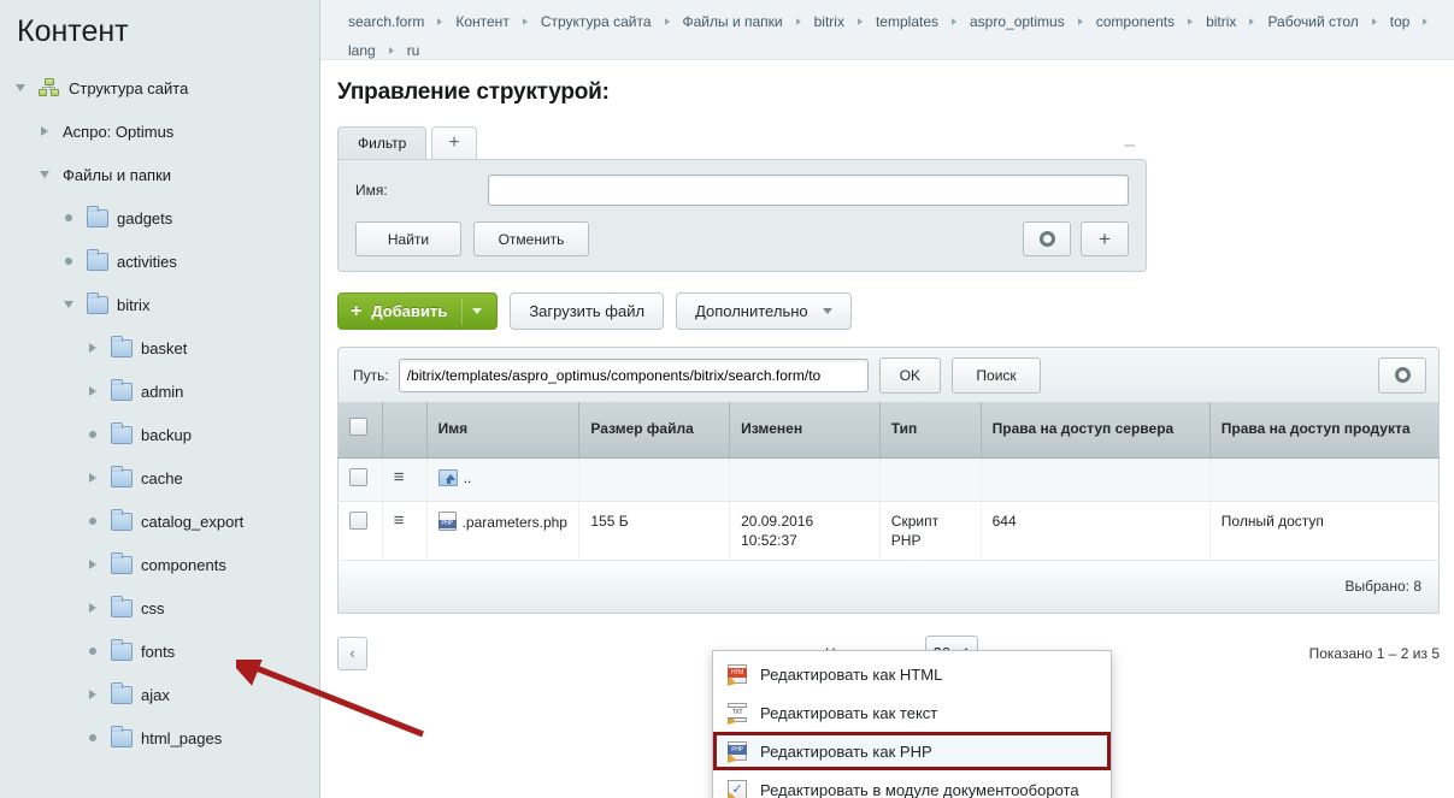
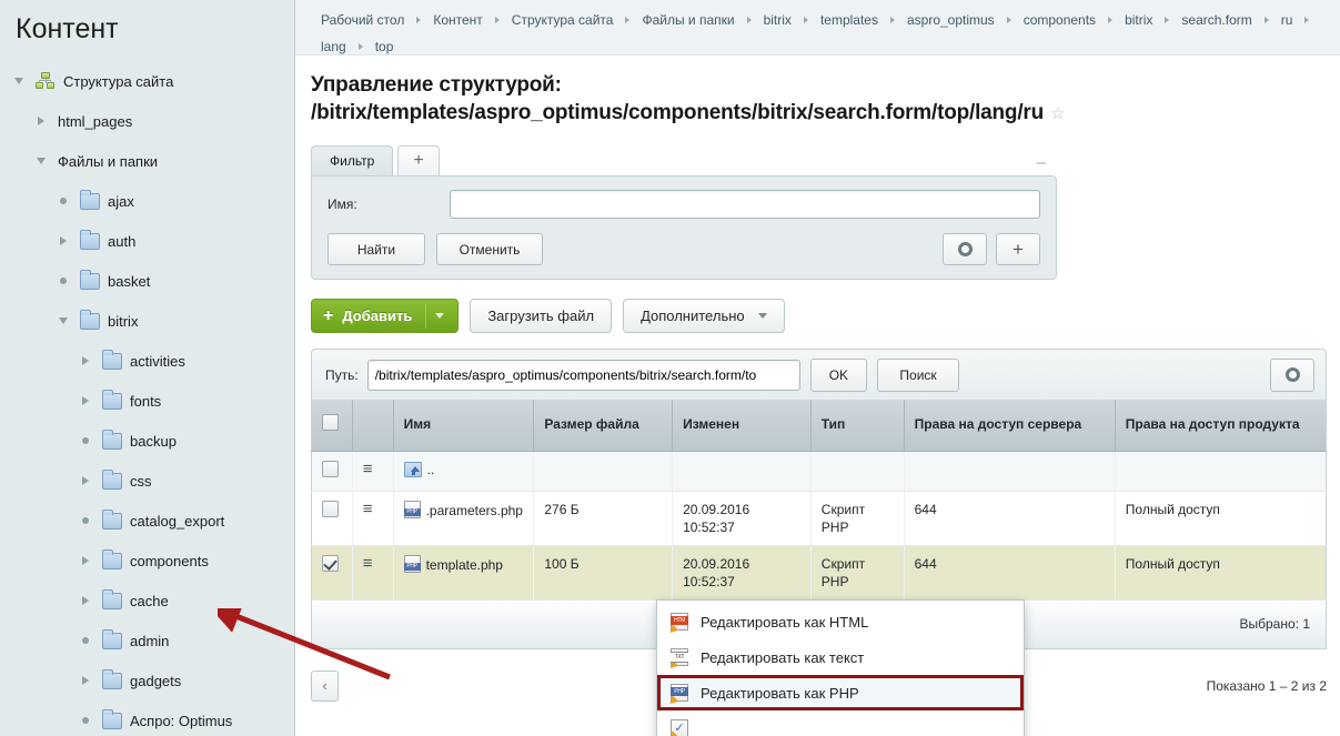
  Контент
  Структура сайта
- Аспро: Optimus
+ html_pages
  Файлы и папки
- gadgets
+ ajax
+ auth
- activities
+ basket
  bitrix
- basket
+ activities
- admin
+ fonts
  backup
- cache
+ css
  catalog_export
  components
- css
+ cache
- fonts
+ admin
- ajax
+ gadgets
- html_pages
+ Аспро: Optimus
- search.form
+ Рабочий стол
  Контент
  Структура сайта
  Файлы и папки
  bitrix
  templates
  aspro_optimus
  components
  bitrix
- Рабочий стол
+ search.form
- top
+ ru
  lang
- ru
+ top
  Управление структурой:
+ /bitrix/templates/aspro_optimus/components/bitrix/search.form/top/lang/ru ☆
  Фильтр
  +
  –
  Имя:
  Найти
  Отменить
  +
  +
  Добавить
  Загрузить файл
  Дополнительно
  Путь:
  /bitrix/templates/aspro_optimus/components/bitrix/search.form/to
  OK
  Поиск
  		Имя	Размер файла	Изменен	Тип	Права на доступ сервера	Права на доступ продукта
  	≡	..
- 	≡	.parameters.php	155 Б	20.09.2016 10:52:37	Скрипт PHP	644	Полный доступ
+ 	≡	.parameters.php	276 Б	20.09.2016 10:52:37	Скрипт PHP	644	Полный доступ
+ 	≡	template.php	100 Б	20.09.2016 10:52:37	Скрипт PHP	644	Полный доступ
- Выбрано: 8
+ Выбрано: 1
  ‹
- Показано 1 – 2 из 5
+ Показано 1 – 2 из 2
  Редактировать как HTML
  Редактировать как текст
  Редактировать как PHP
- Редактировать в модуле документооборота
